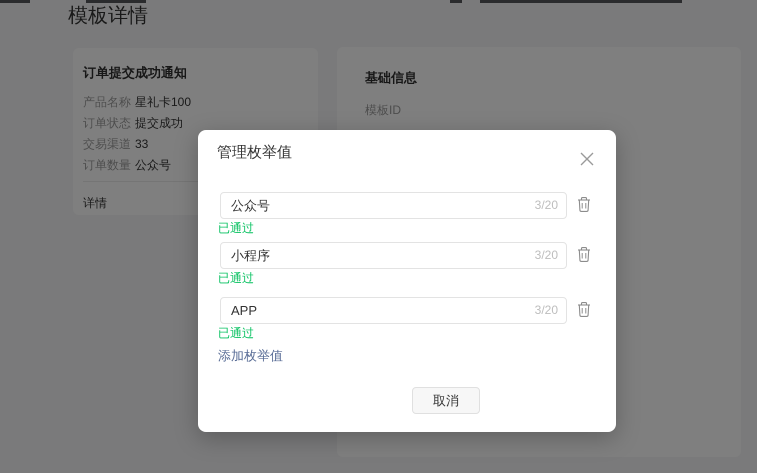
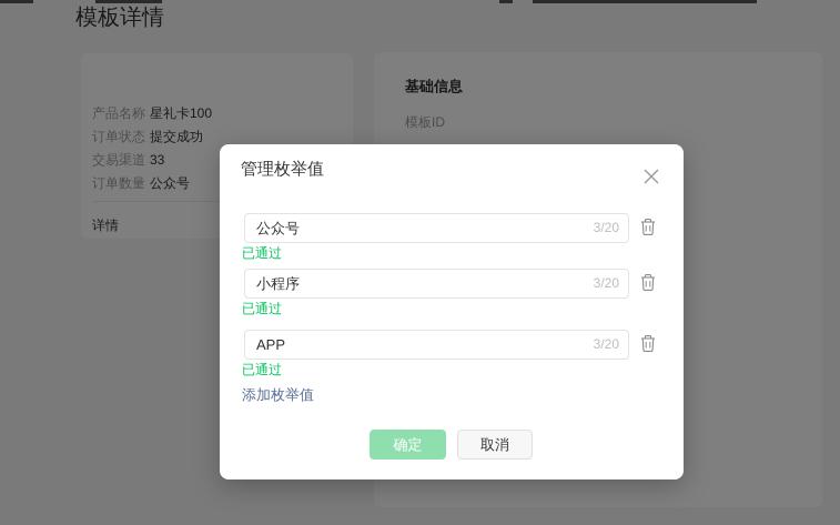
  模板详情
- 订单提交成功通知
  产品名称
  星礼卡100
  订单状态
  提交成功
  交易渠道
  33
  订单数量
  公众号
  详情
  基础信息
  模板ID
  管理枚举值
  公众号
  3/20
  已通过
  小程序
  3/20
  已通过
  APP
  3/20
  已通过
  添加枚举值
+ 确定
  取消
